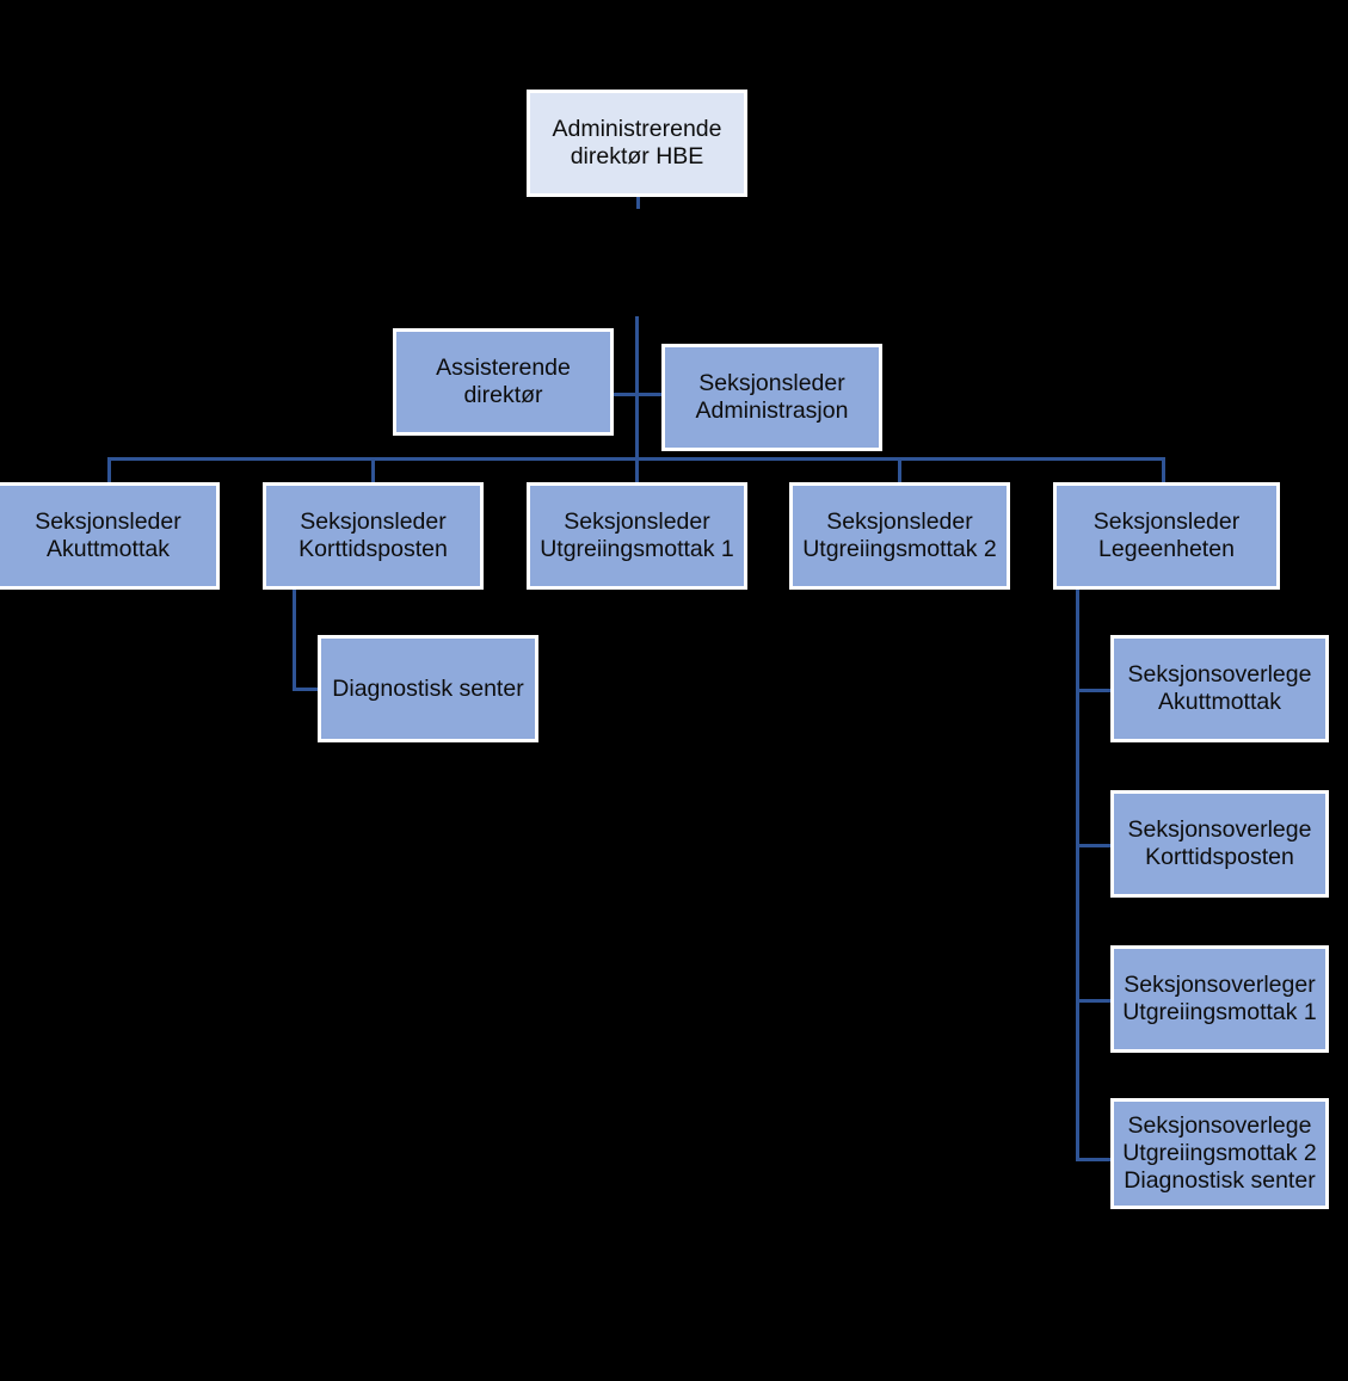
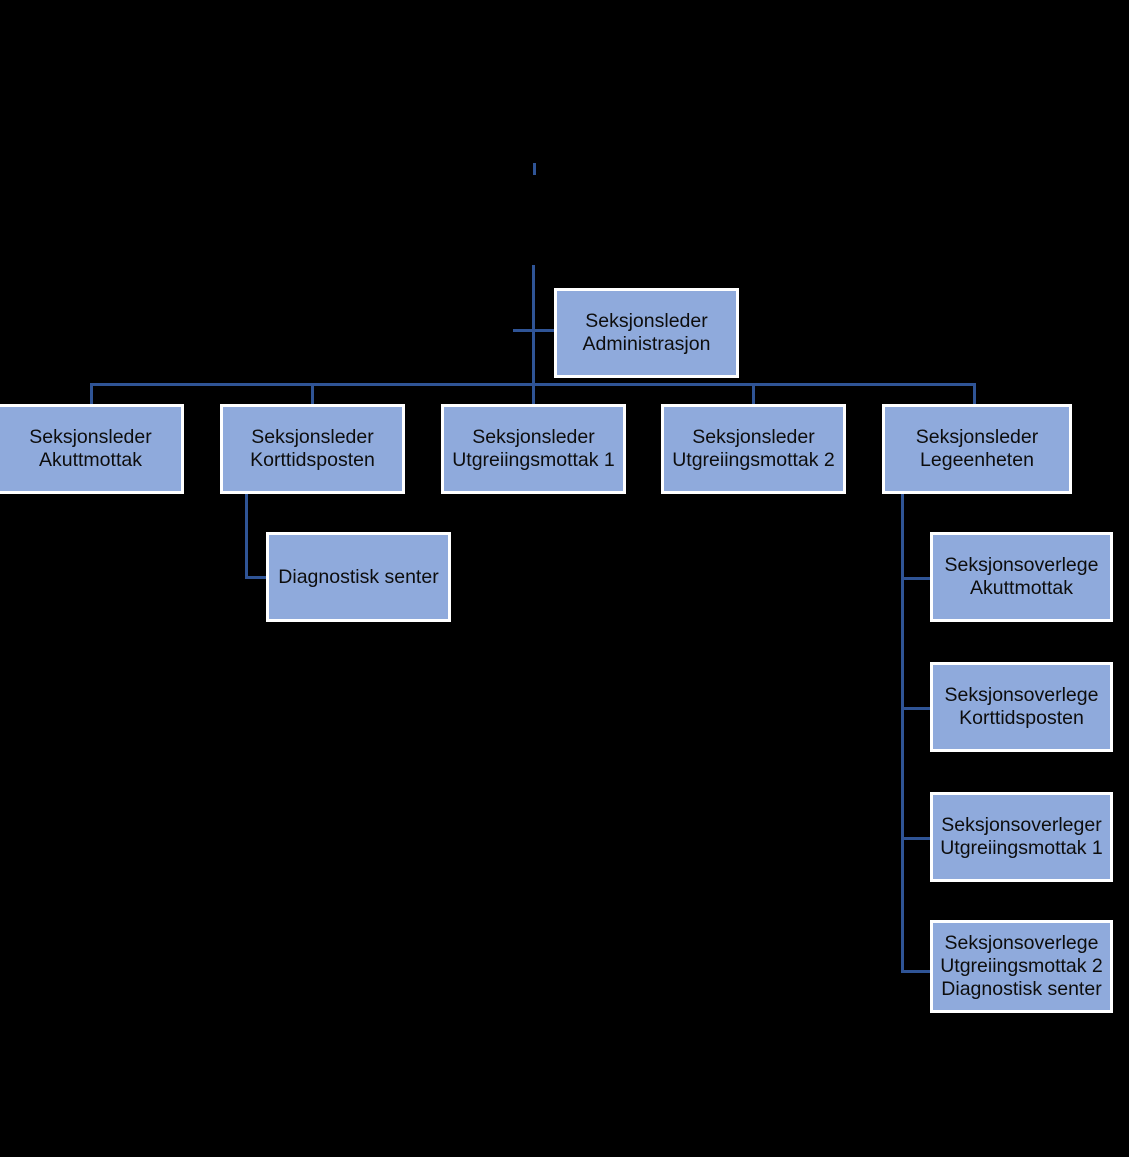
- Administrerende
- direktør HBE
- Assisterende
- direktør
  Seksjonsleder
  Administrasjon
  Seksjonsleder
  Akuttmottak
  Seksjonsleder
  Korttidsposten
  Seksjonsleder
  Utgreiingsmottak 1
  Seksjonsleder
  Utgreiingsmottak 2
  Seksjonsleder
  Legeenheten
  Diagnostisk senter
  Seksjonsoverlege
  Akuttmottak
  Seksjonsoverlege
  Korttidsposten
  Seksjonsoverleger
  Utgreiingsmottak 1
  Seksjonsoverlege
  Utgreiingsmottak 2
  Diagnostisk senter
